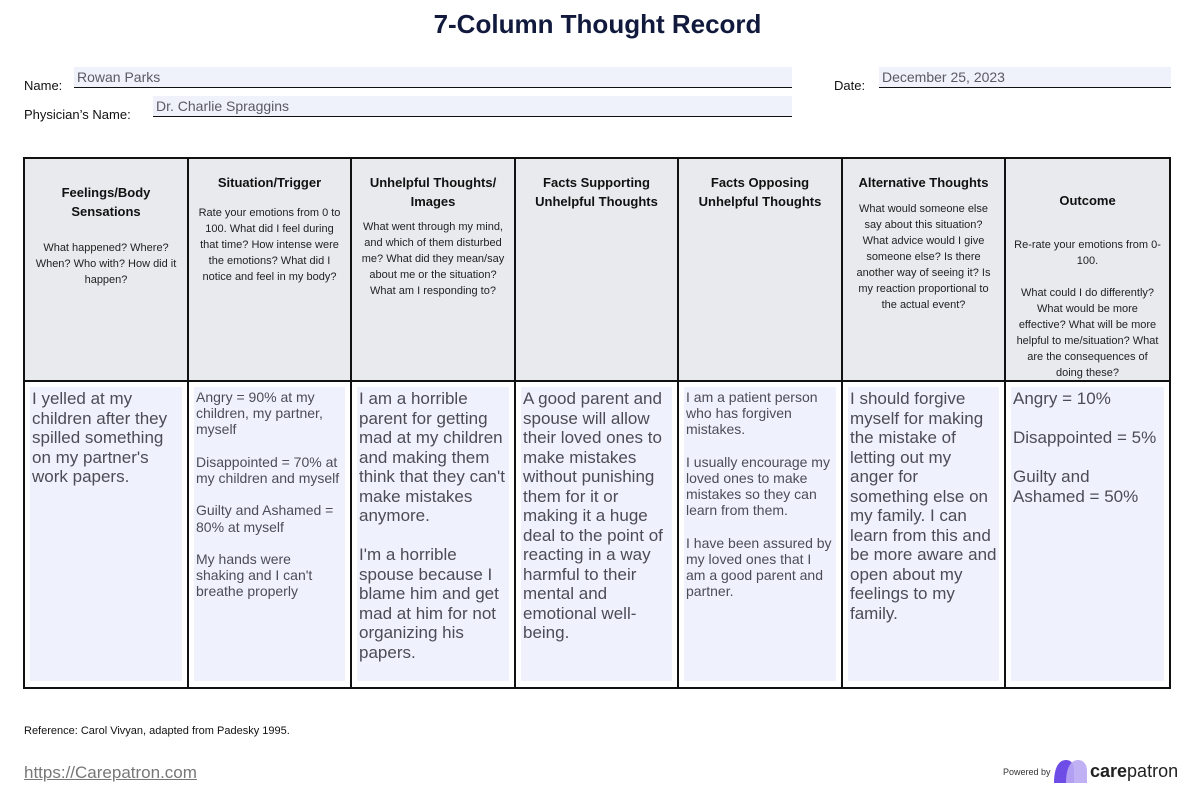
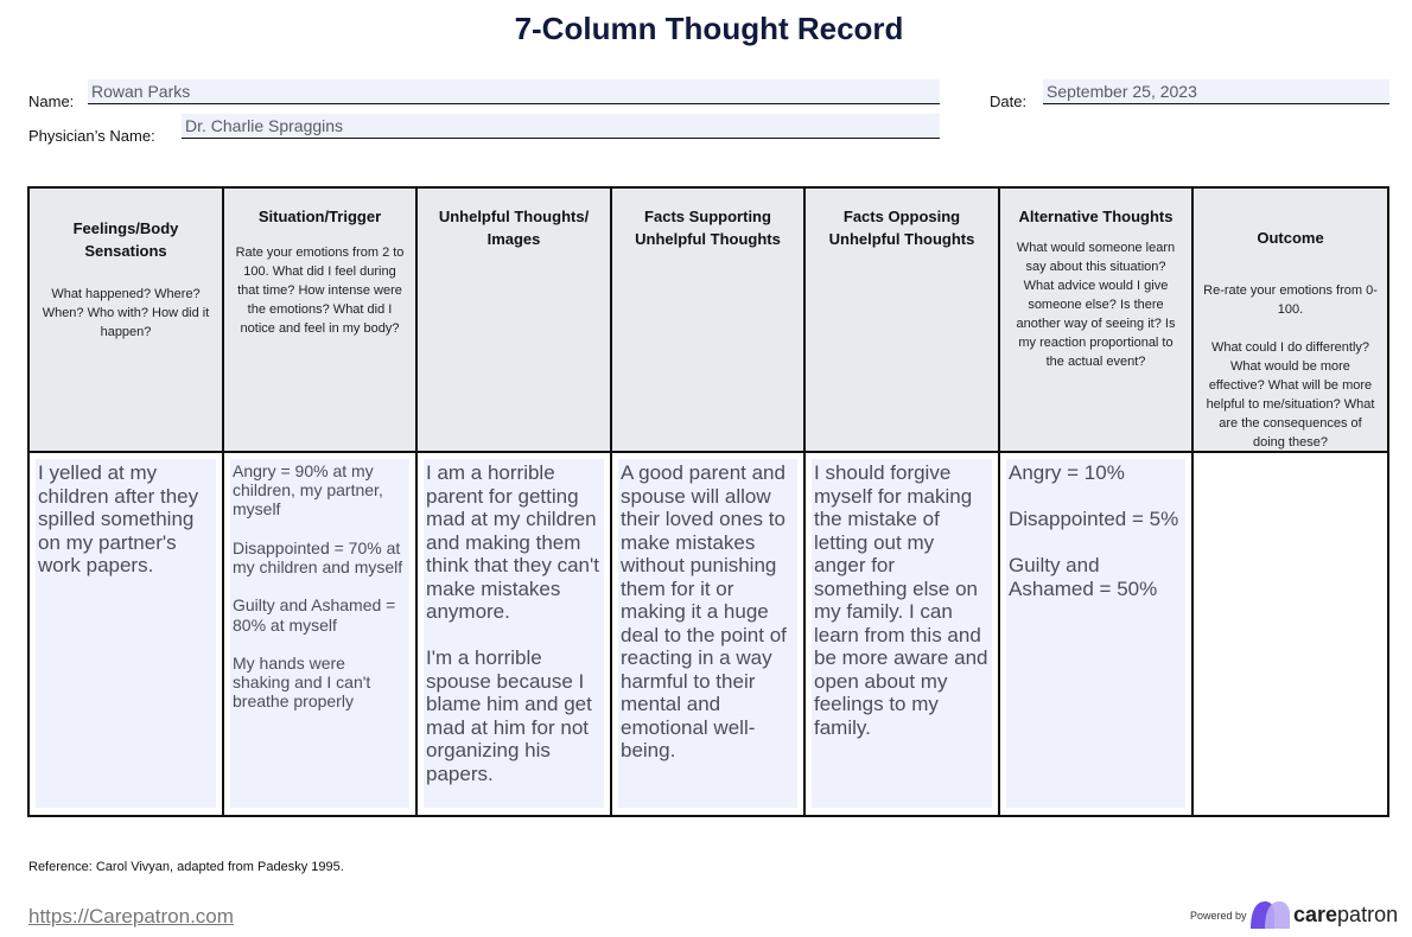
  7-Column Thought Record
  Name:
  Rowan Parks
  Physician’s Name:
  Dr. Charlie Spraggins
  Date:
- December 25, 2023
+ September 25, 2023
  Feelings/Body Sensations
  What happened? Where? When? Who with? How did it happen?
  Situation/Trigger
- Rate your emotions from 0 to 100. What did I feel during that time? How intense were the emotions? What did I notice and feel in my body?
+ Rate your emotions from 2 to 100. What did I feel during that time? How intense were the emotions? What did I notice and feel in my body?
  Unhelpful Thoughts/ Images
- What went through my mind, and which of them disturbed me? What did they mean/say about me or the situation? What am I responding to?
  Facts Supporting Unhelpful Thoughts
  Facts Opposing Unhelpful Thoughts
  Alternative Thoughts
- What would someone else say about this situation? What advice would I give someone else? Is there another way of seeing it? Is my reaction proportional to the actual event?
+ What would someone learn say about this situation? What advice would I give someone else? Is there another way of seeing it? Is my reaction proportional to the actual event?
  Outcome
  Re-rate your emotions from 0-100.
  What could I do differently? What would be more effective? What will be more helpful to me/situation? What are the consequences of doing these?
  I yelled at my children after they spilled something on my partner's work papers.
  Angry = 90% at my children, my partner, myself
  Disappointed = 70% at my children and myself
  Guilty and Ashamed = 80% at myself
  My hands were shaking and I can't breathe properly
  I am a horrible parent for getting mad at my children and making them think that they can't make mistakes anymore.
  I'm a horrible spouse because I blame him and get mad at him for not organizing his papers.
  A good parent and spouse will allow their loved ones to make mistakes without punishing them for it or making it a huge deal to the point of reacting in a way harmful to their mental and emotional well-being.
- I am a patient person who has forgiven mistakes.
- I usually encourage my loved ones to make mistakes so they can learn from them.
- I have been assured by my loved ones that I am a good parent and partner.
  I should forgive myself for making the mistake of letting out my anger for something else on my family. I can learn from this and be more aware and open about my feelings to my family.
  Angry = 10%
  Disappointed = 5%
  Guilty and Ashamed = 50%
  Reference: Carol Vivyan, adapted from Padesky 1995.
  https://Carepatron.com
  Powered by
  carepatron
